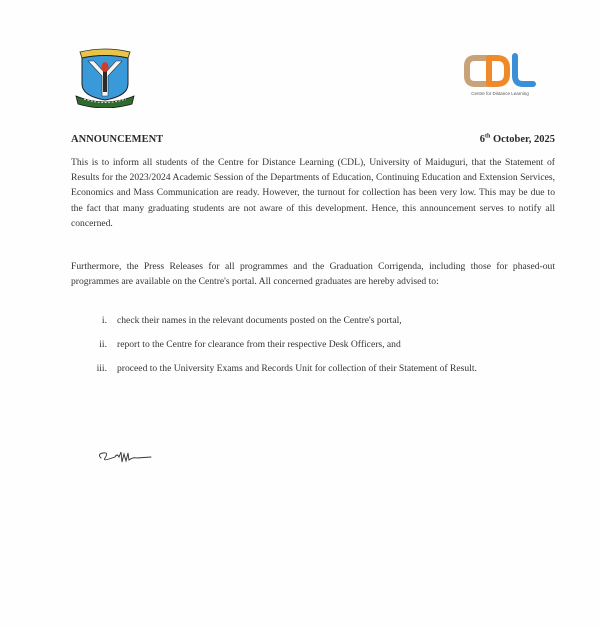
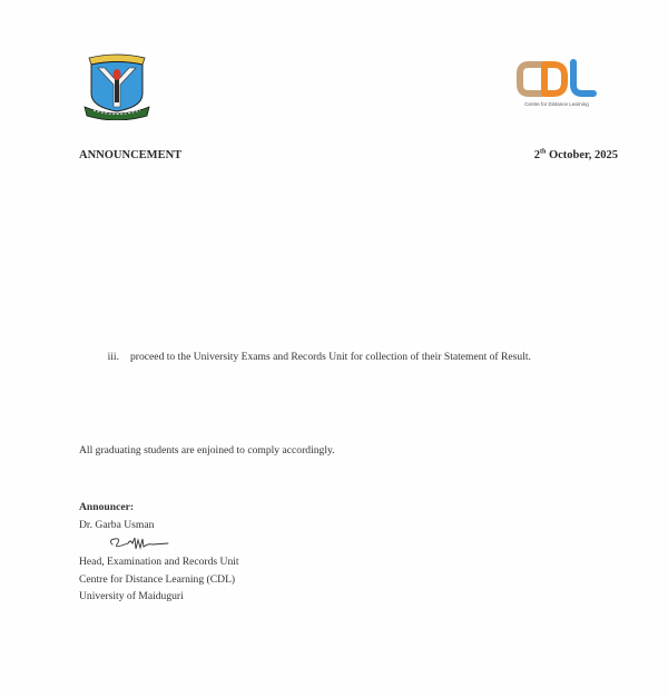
  ANNOUNCEMENT
- 6 October, 2025
+ 2 October, 2025
- This is to inform all students of the Centre for Distance Learning (CDL), University of Maiduguri, that the Statement of Results for the 2023/2024 Academic Session of the Departments of Education, Continuing Education and Extension Services, Economics and Mass Communication are ready. However, the turnout for collection has been very low. This may be due to the fact that many graduating students are not aware of this development. Hence, this announcement serves to notify all concerned.
- Furthermore, the Press Releases for all programmes and the Graduation Corrigenda, including those for phased-out programmes are available on the Centre's portal. All concerned graduates are hereby advised to:
- i.
- check their names in the relevant documents posted on the Centre's portal,
- ii.
- report to the Centre for clearance from their respective Desk Officers, and
  iii.
  proceed to the University Exams and Records Unit for collection of their Statement of Result.
+ All graduating students are enjoined to comply accordingly.
+ Announcer:
+ Dr. Garba Usman
+ Head, Examination and Records Unit
+ Centre for Distance Learning (CDL)
+ University of Maiduguri
